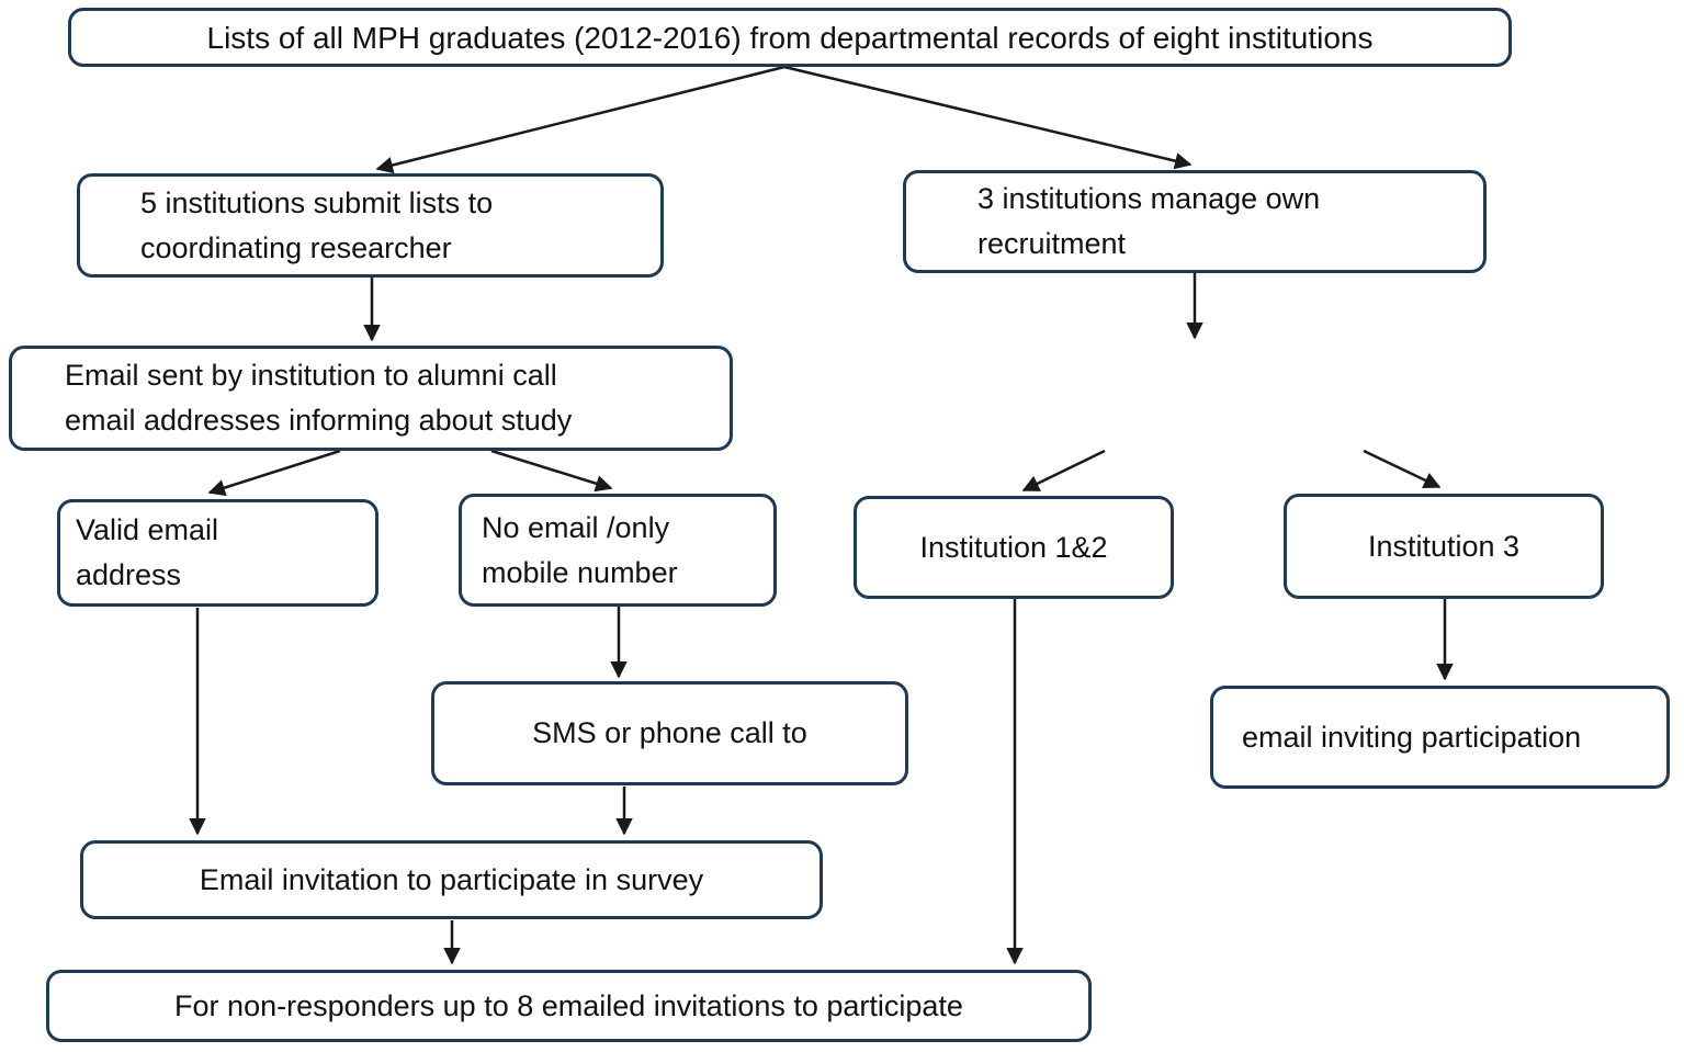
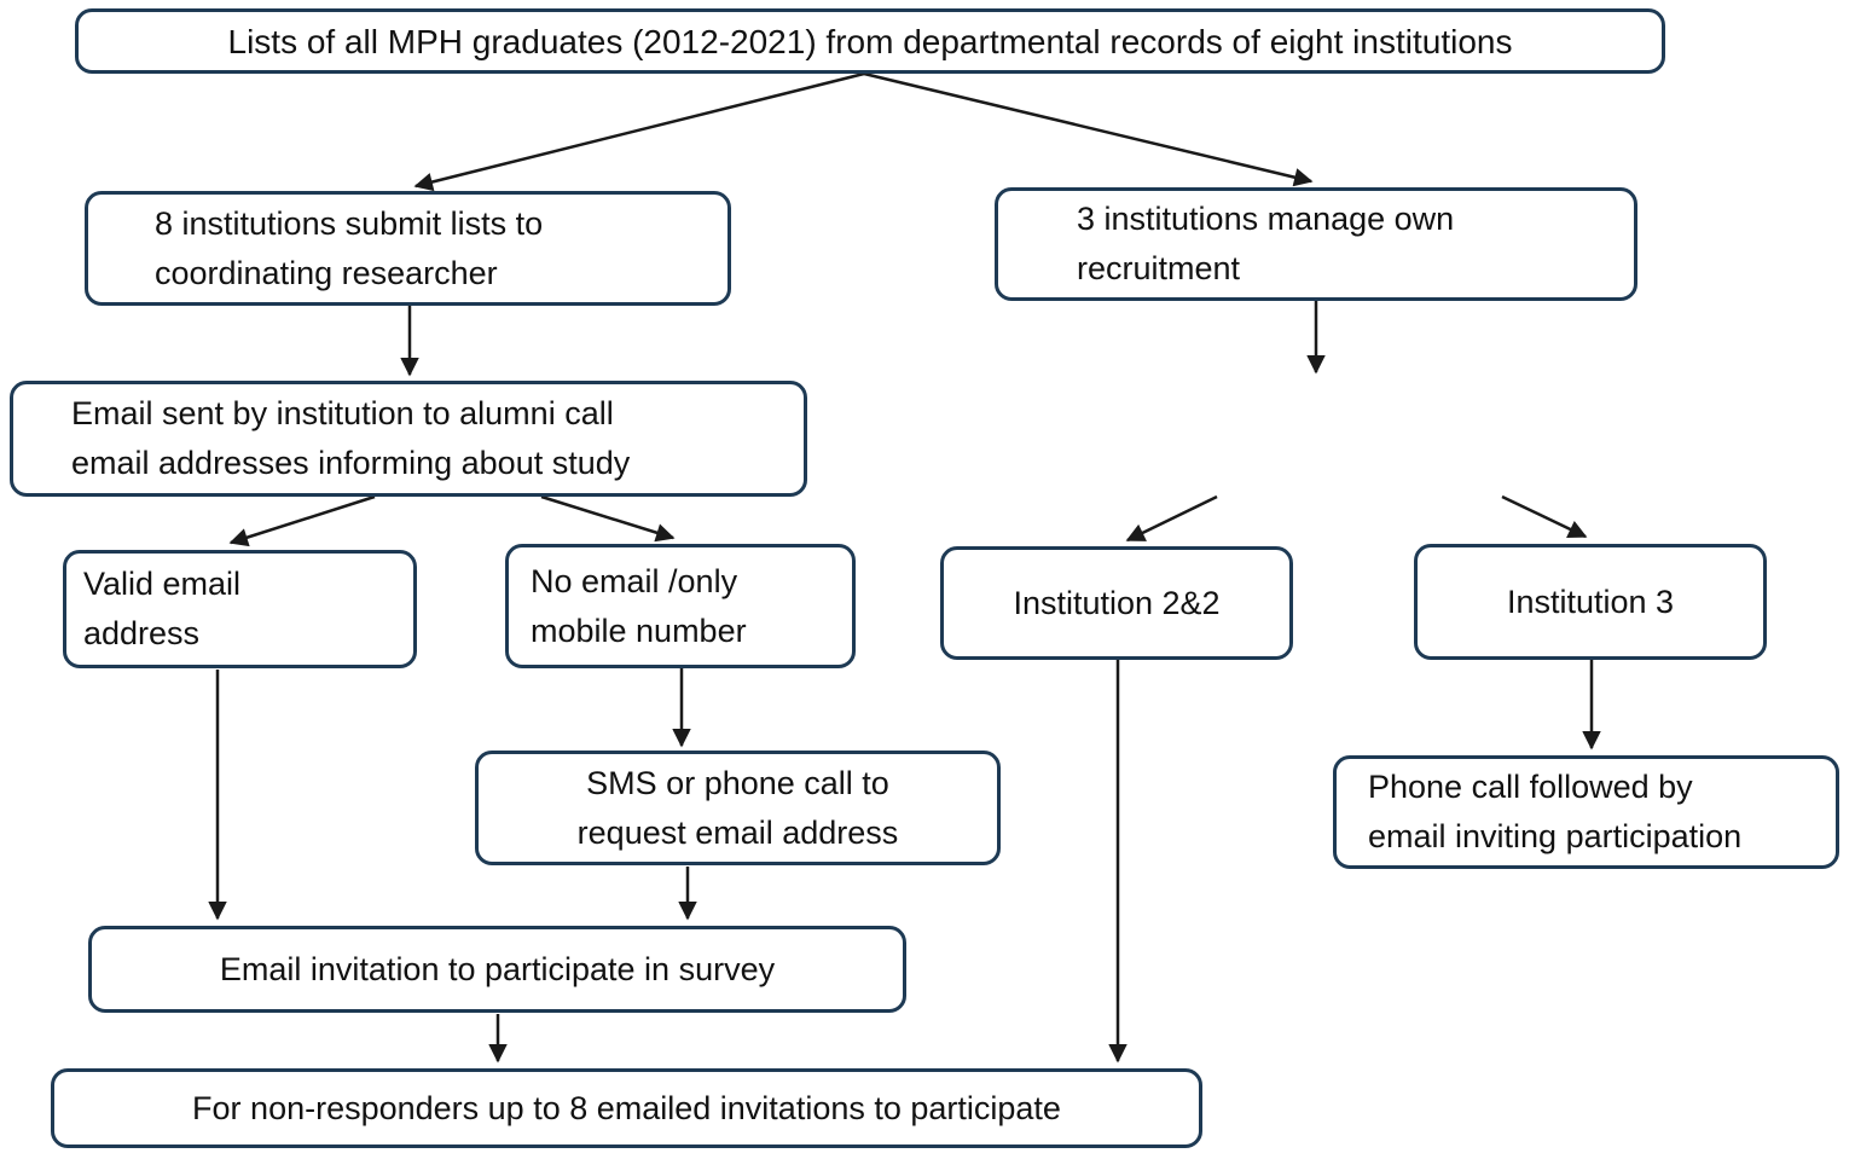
- Lists of all MPH graduates (2012-2016) from departmental records of eight institutions
+ Lists of all MPH graduates (2012-2021) from departmental records of eight institutions
- 5 institutions submit lists to
+ 8 institutions submit lists to
  coordinating researcher
  3 institutions manage own
  recruitment
  Email sent by institution to alumni call
  email addresses informing about study
  Valid email
  address
  No email /only
  mobile number
- Institution 1&2
+ Institution 2&2
  Institution 3
  SMS or phone call to
+ request email address
+ Phone call followed by
  email inviting participation
  Email invitation to participate in survey
  For non-responders up to 8 emailed invitations to participate
